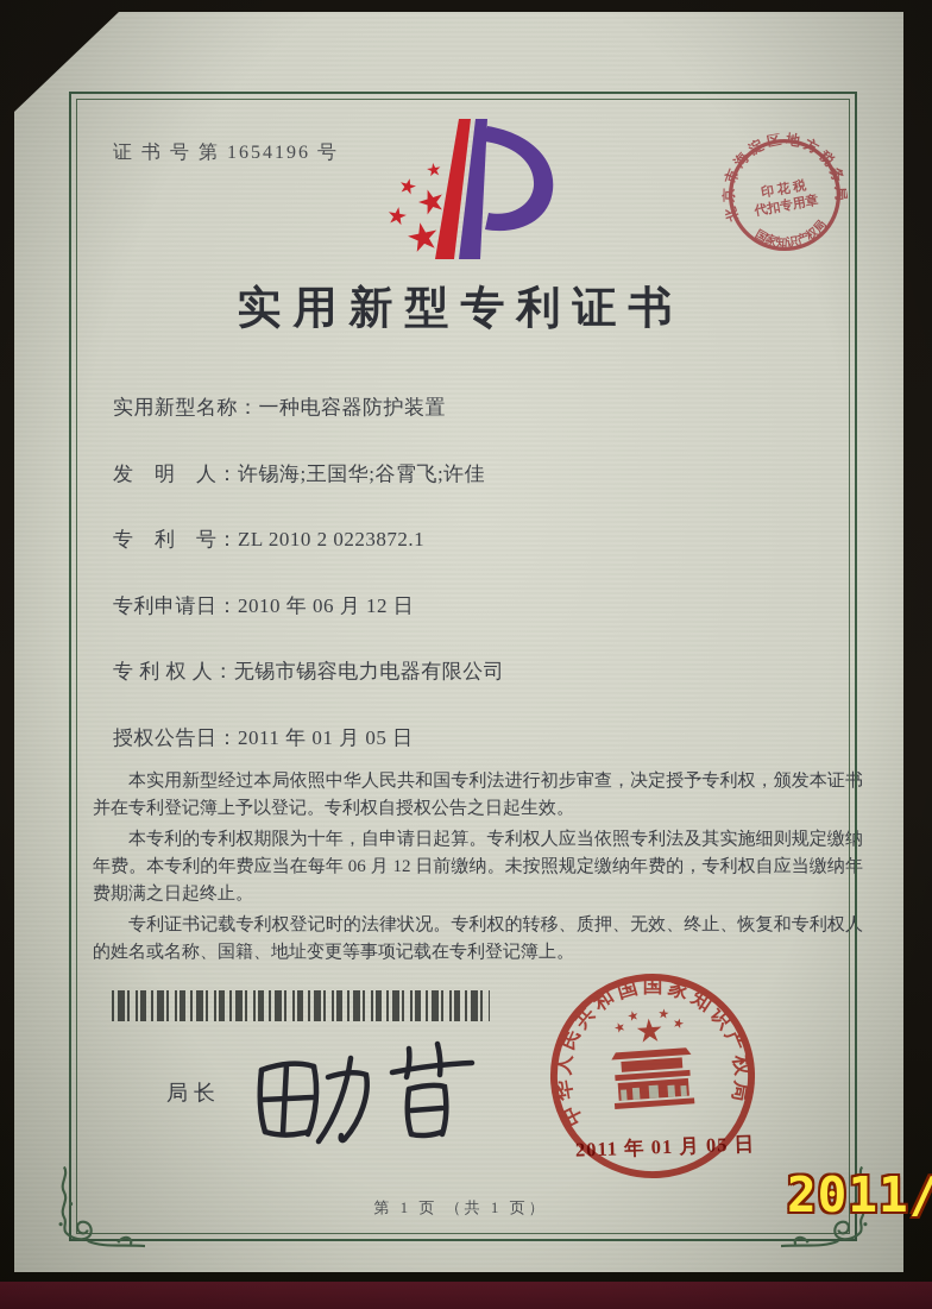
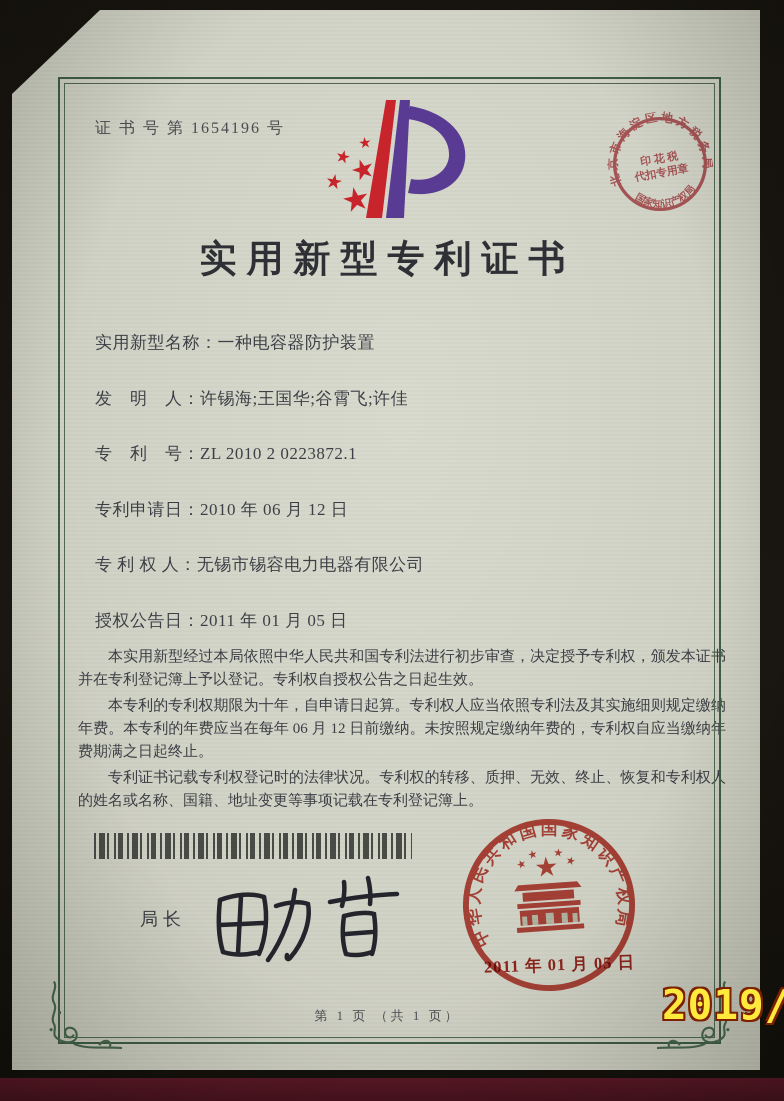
- 2011/
+ 2019/
